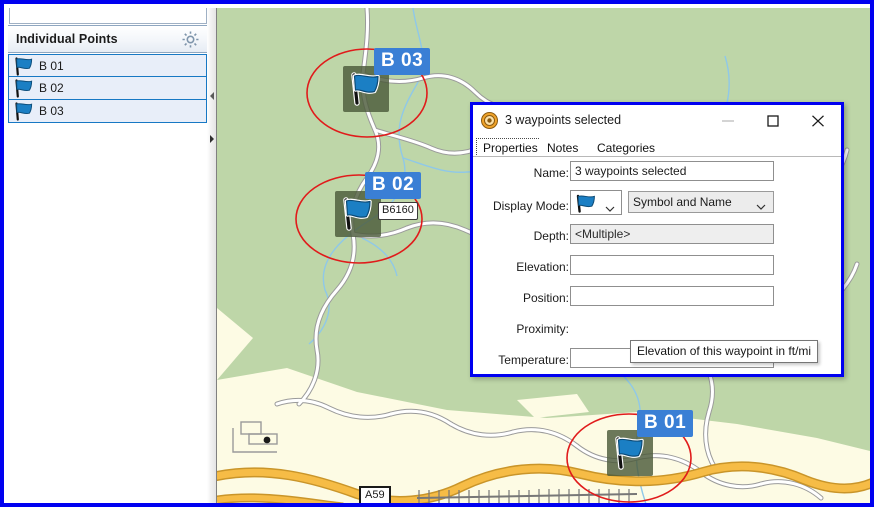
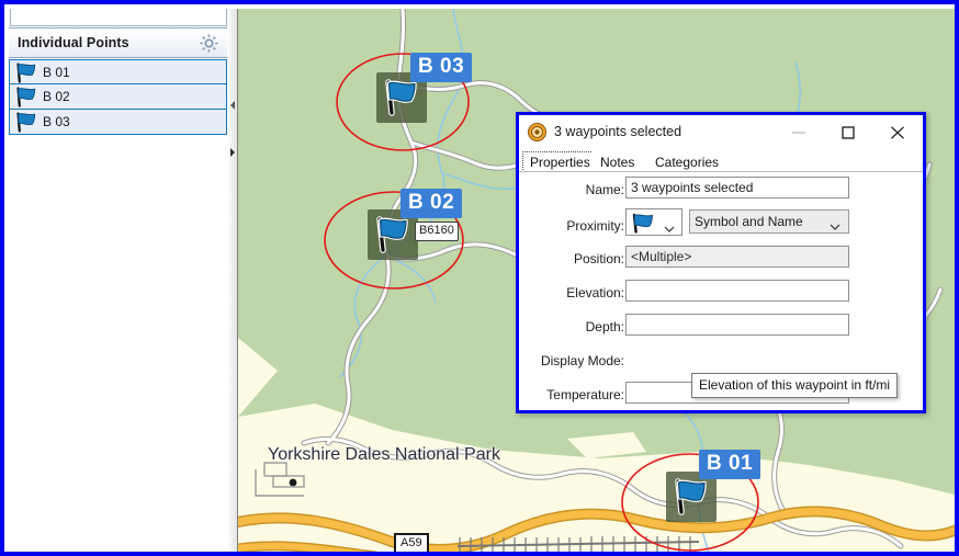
  Individual Points
  B 01
  B 02
  B 03
  B 03
  B 02
  B6160
  B 01
+ Yorkshire Dales National Park
  A59
  3 waypoints selected
  Properties
  Notes
  Categories
  Name:
  3 waypoints selected
- Display Mode:
+ Proximity:
  Symbol and Name
- Depth:
+ Position:
  <Multiple>
  Elevation:
- Position:
+ Depth:
- Proximity:
+ Display Mode:
  Temperature:
  Elevation of this waypoint in ft/mi
